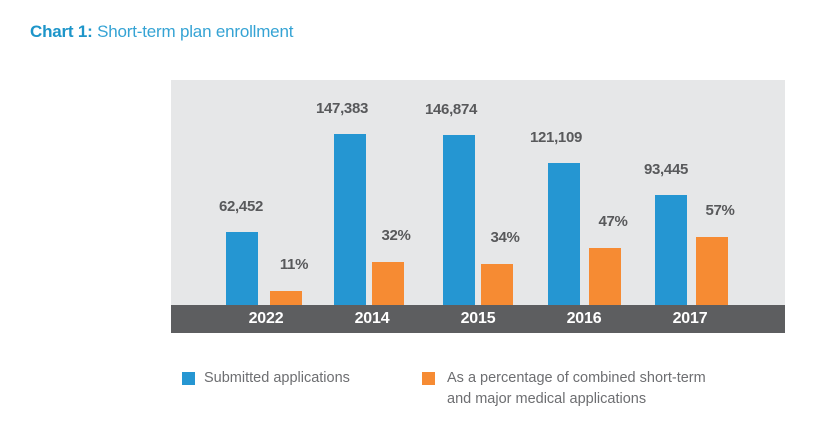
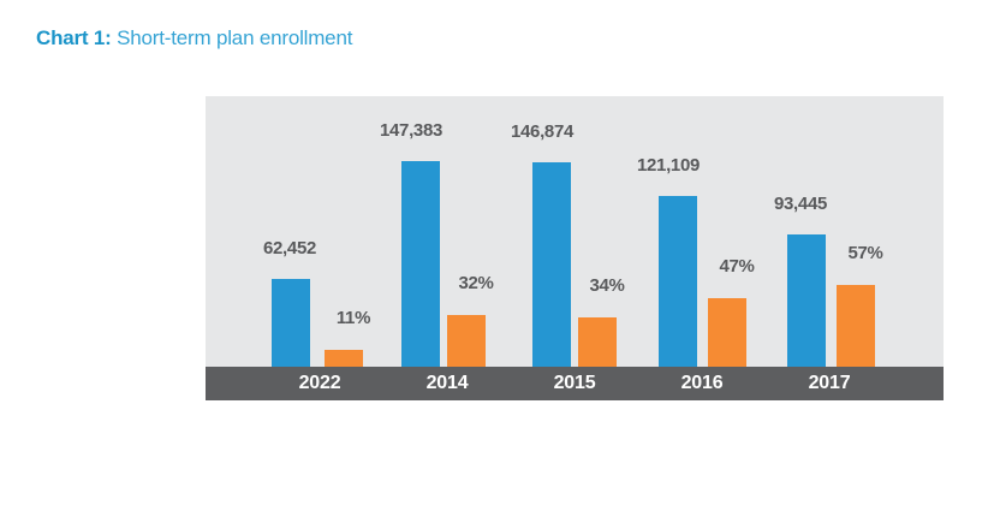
  Chart 1: Short-term plan enrollment
  62,452
  11%
  147,383
  32%
  146,874
  34%
  121,109
  47%
  93,445
  57%
  2022
  2014
  2015
  2016
  2017
- Submitted applications
- As a percentage of combined short-term
- and major medical applications
